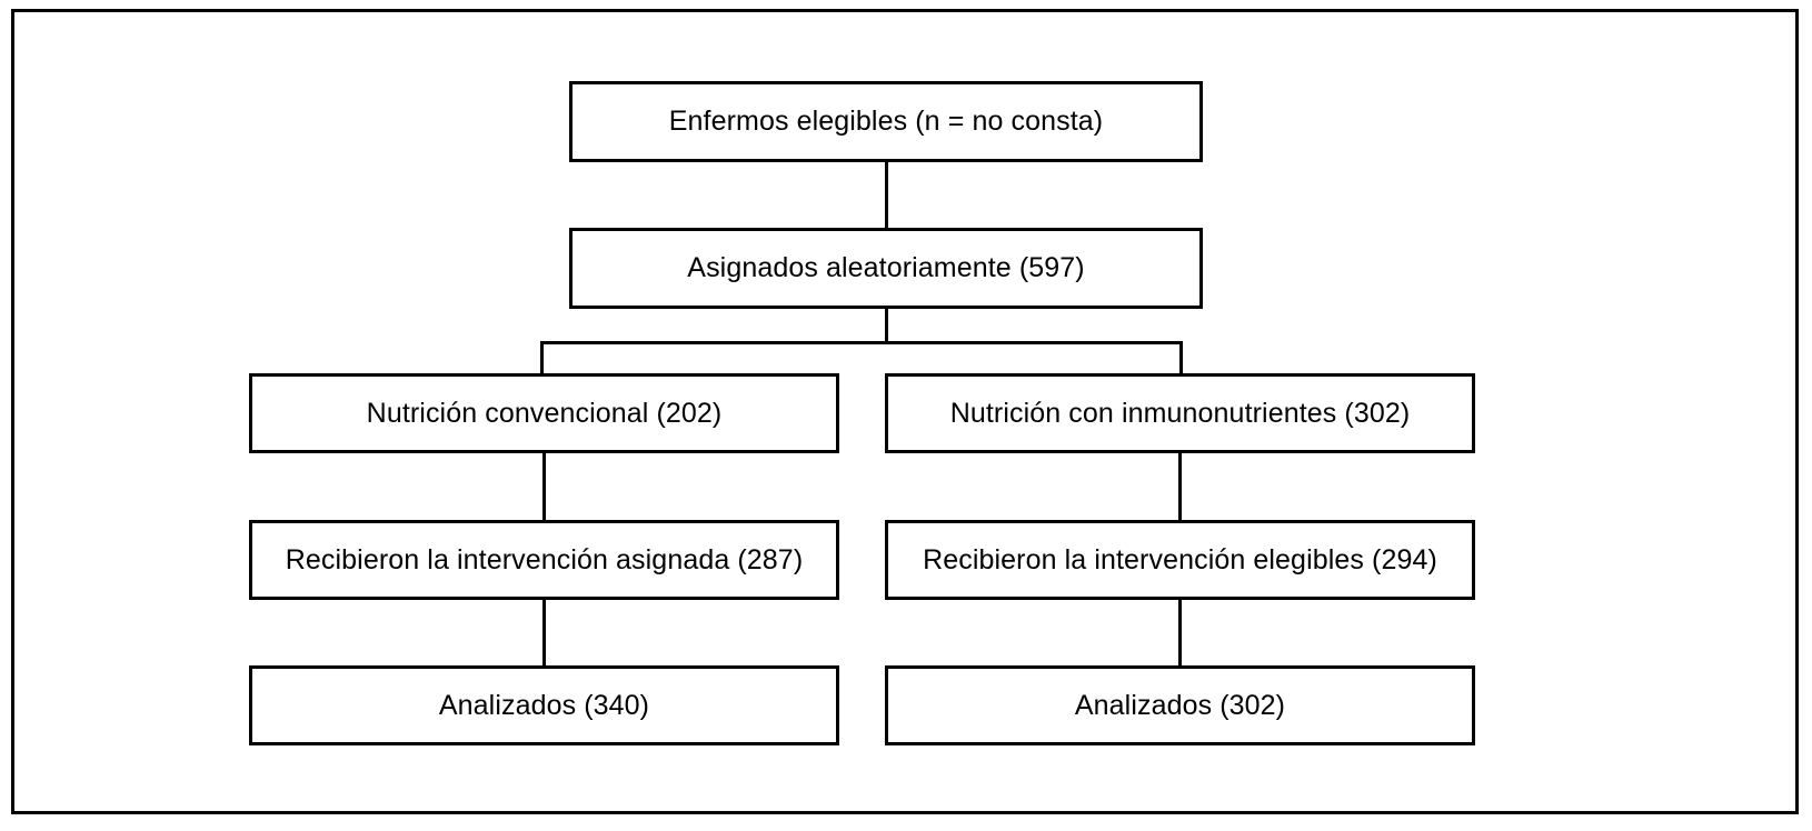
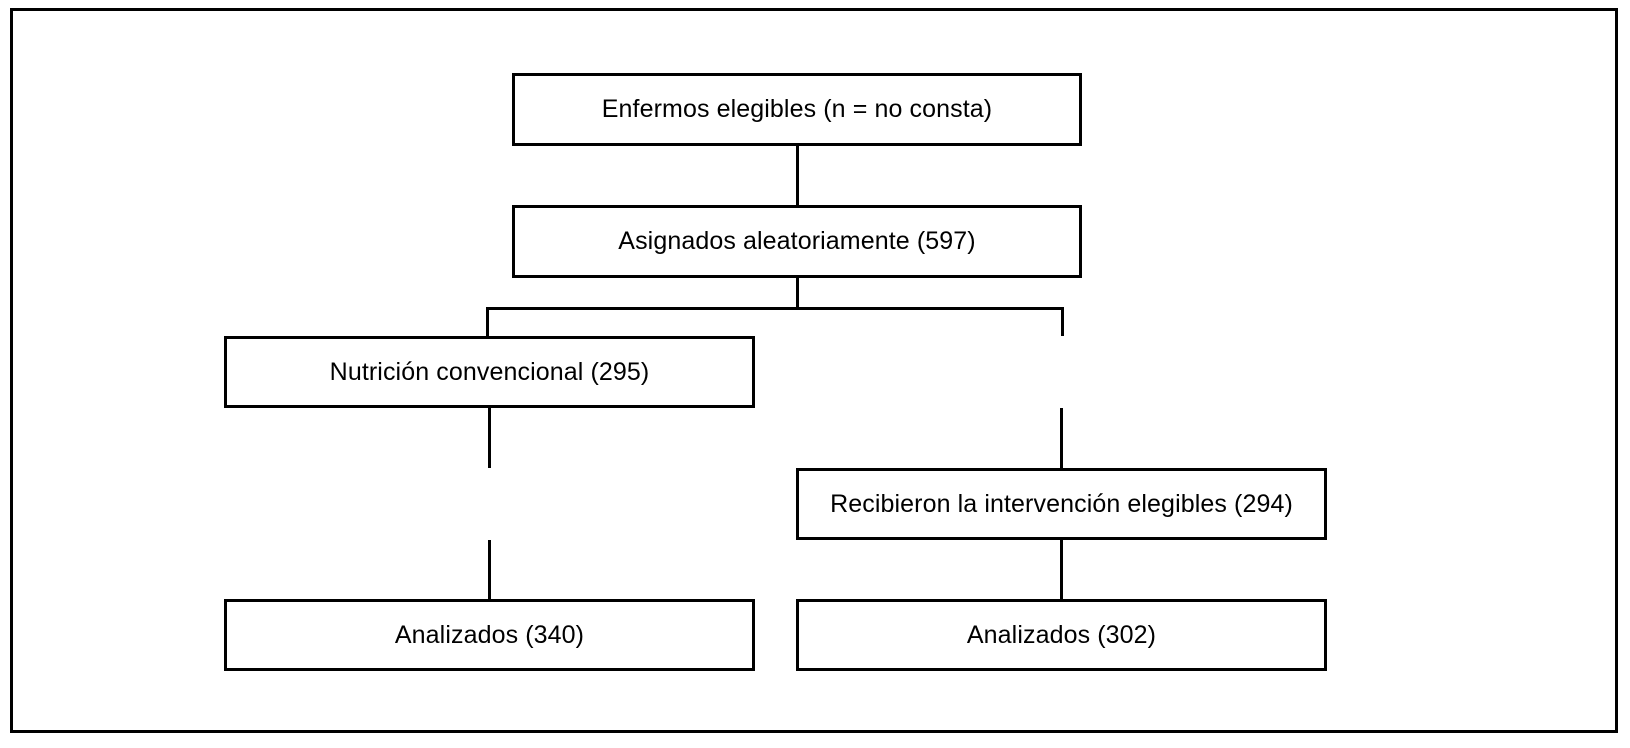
  Enfermos elegibles (n = no consta)
  Asignados aleatoriamente (597)
- Nutrición convencional (202)
+ Nutrición convencional (295)
- Nutrición con inmunonutrientes (302)
- Recibieron la intervención asignada (287)
  Recibieron la intervención elegibles (294)
  Analizados (340)
  Analizados (302)
